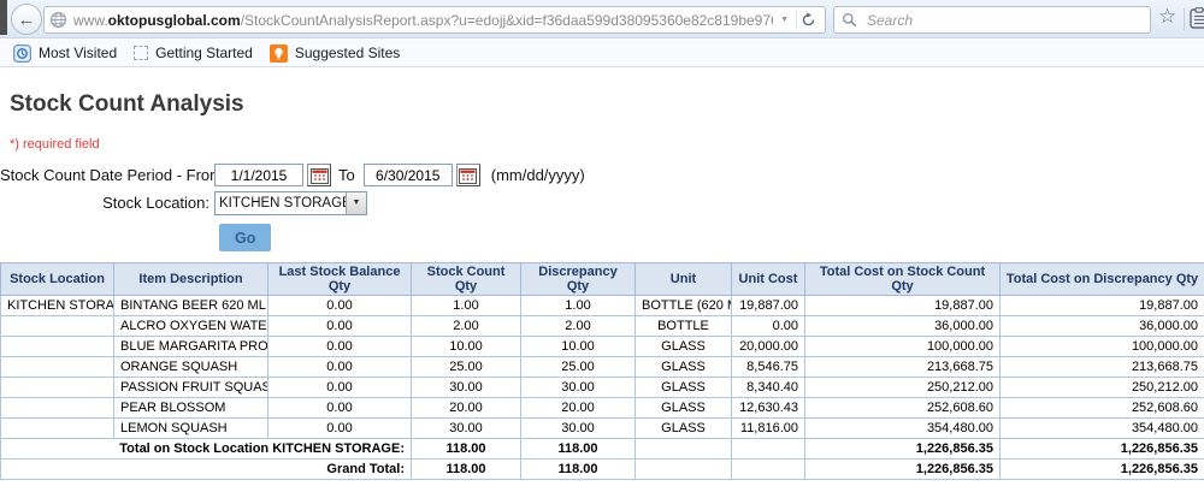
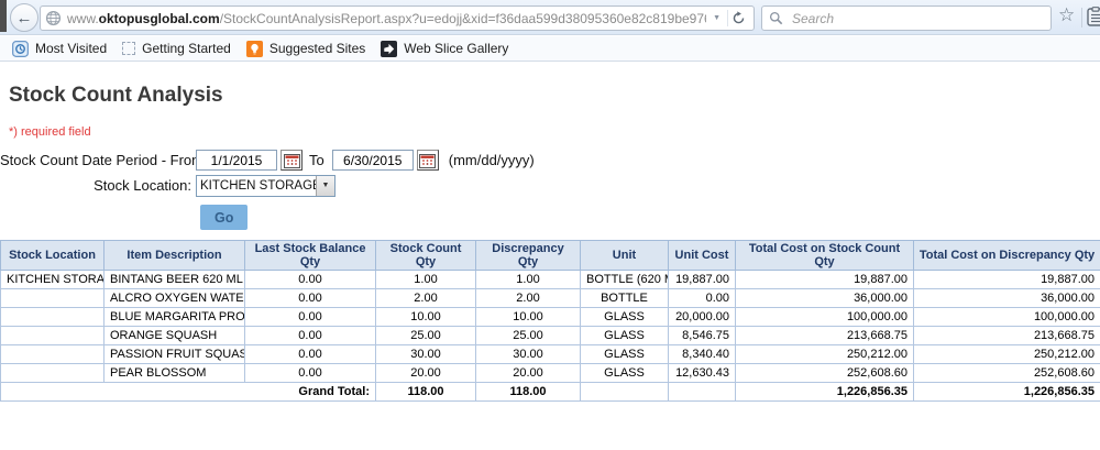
  ←
  www.oktopusglobal.com/StockCountAnalysisReport.aspx?u=edojj&xid=f36daa599d38095360e82c819be97
  Search
  ☆
  Most Visited
  Getting Started
  Suggested Sites
+ Web Slice Gallery
  Stock Count Analysis
  *) required field
  Stock Count Date Period - Fro
  1/1/2015
  To
  6/30/2015
  (mm/dd/yyyy)
  Stock Location:
  KITCHEN STORAG
  Go
  Stock Location	Item Description	Last Stock Balance Qty	Stock Count Qty	Discrepancy Qty	Unit	Unit Cost	Total Cost on Stock Count Qty	Total Cost on Discrepancy Qty
  KITCHEN STORA	BINTANG BEER 620 ML	0.00	1.00	1.00	BOTTLE (620	19,887.00	19,887.00	19,887.00
  	ALCRO OXYGEN WATE	0.00	2.00	2.00	BOTTLE	0.00	36,000.00	36,000.00
  	BLUE MARGARITA PRO	0.00	10.00	10.00	GLASS	20,000.00	100,000.00	100,000.00
  	ORANGE SQUASH	0.00	25.00	25.00	GLASS	8,546.75	213,668.75	213,668.75
  	PASSION FRUIT SQUAS	0.00	30.00	30.00	GLASS	8,340.40	250,212.00	250,212.00
  	PEAR BLOSSOM	0.00	20.00	20.00	GLASS	12,630.43	252,608.60	252,608.60
- 	LEMON SQUASH	0.00	30.00	30.00	GLASS	11,816.00	354,480.00	354,480.00
- Total on Stock Location KITCHEN STORAGE:	118.00	118.00			1,226,856.35	1,226,856.35
  Grand Total:	118.00	118.00			1,226,856.35	1,226,856.35
